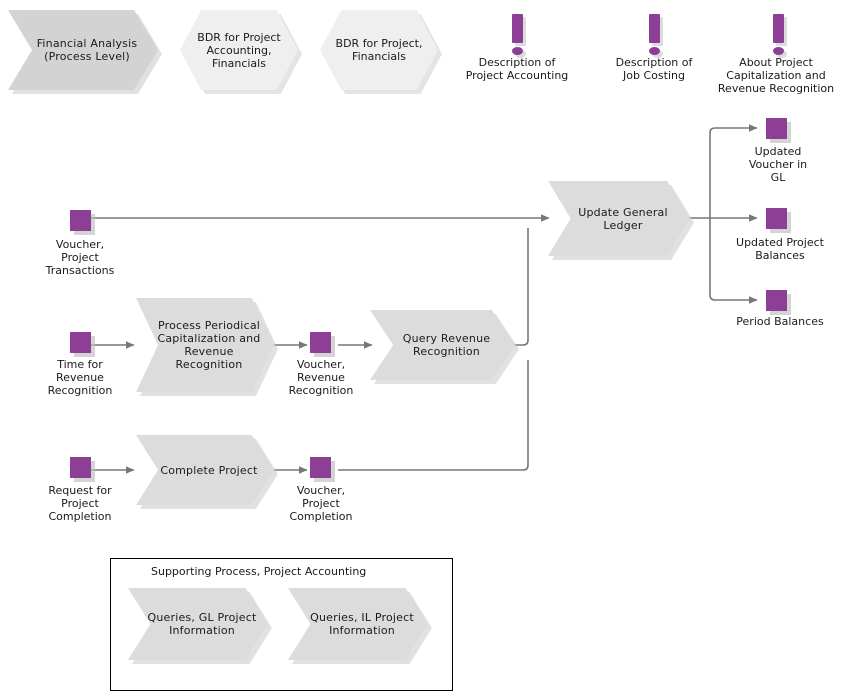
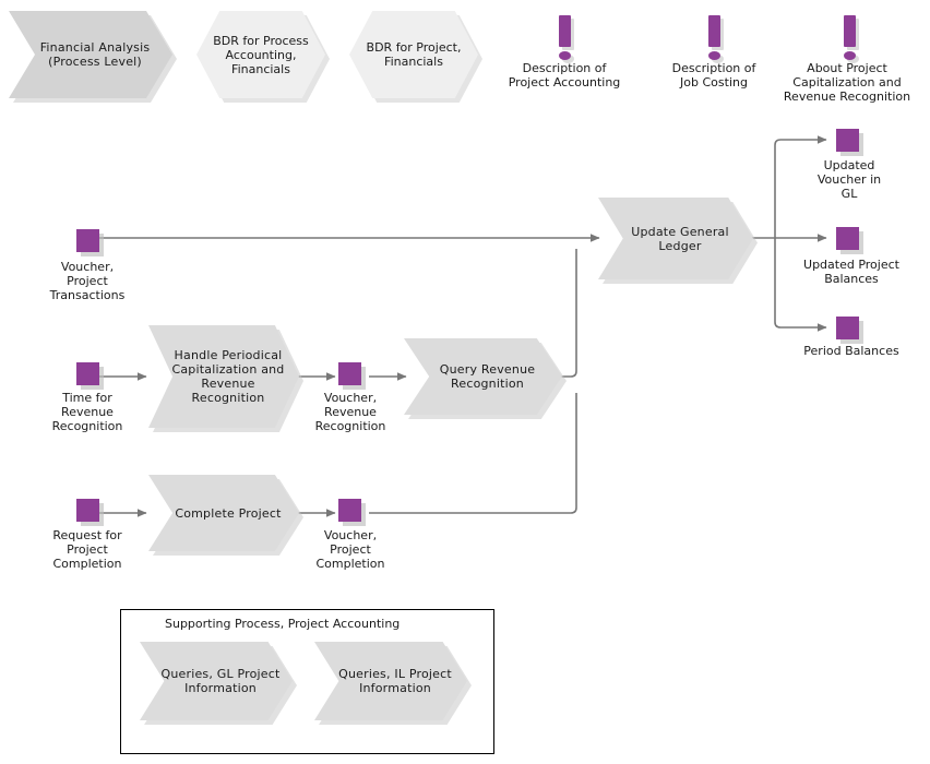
  Financial Analysis (Process Level)
- BDR for Project Accounting, Financials
+ BDR for Process Accounting, Financials
  BDR for Project, Financials
  Description of
  Project Accounting
  Description of
  Job Costing
  About Project
  Capitalization and
  Revenue Recognition
  Voucher,
  Project
  Transactions
  Time for
  Revenue
  Recognition
  Request for
  Project
  Completion
- Process Periodical Capitalization and Revenue Recognition
+ Handle Periodical Capitalization and Revenue Recognition
  Query Revenue Recognition
  Complete Project
  Update General Ledger
  Voucher,
  Revenue
  Recognition
  Voucher,
  Project
  Completion
  Updated
  Voucher in
  GL
  Updated Project
  Balances
  Period Balances
  Supporting Process, Project Accounting
  Queries, GL Project Information
  Queries, IL Project Information
